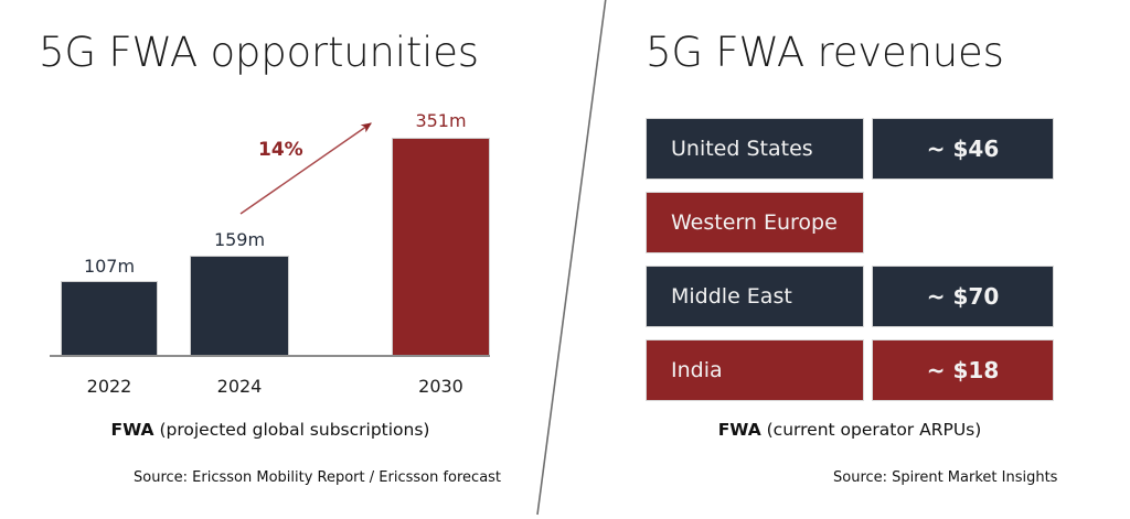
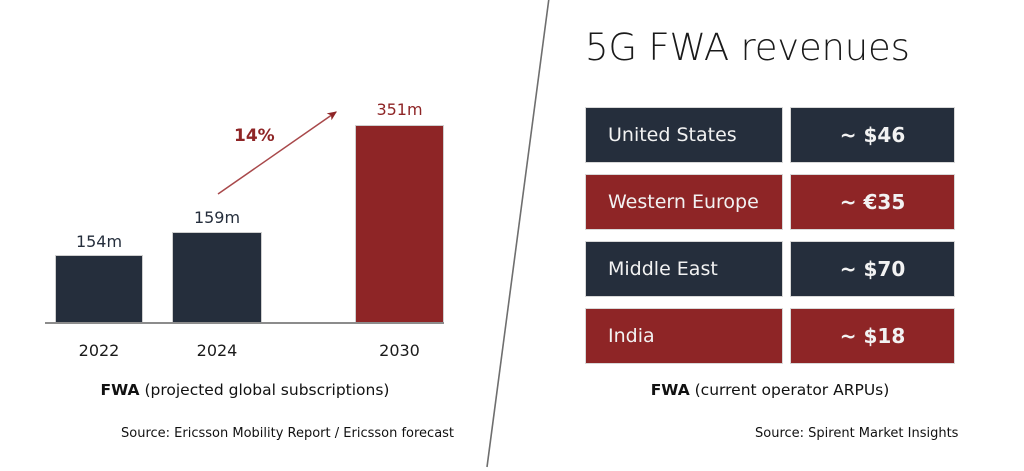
- 5G FWA opportunities
  14%
- 107m
+ 154m
  159m
  351m
  2022
  2024
  2030
  FWA (projected global subscriptions)
  Source: Ericsson Mobility Report / Ericsson forecast
  5G FWA revenues
  United States
  ~ $46
  Western Europe
+ ~ €35
  Middle East
  ~ $70
  India
  ~ $18
  FWA (current operator ARPUs)
  Source: Spirent Market Insights
